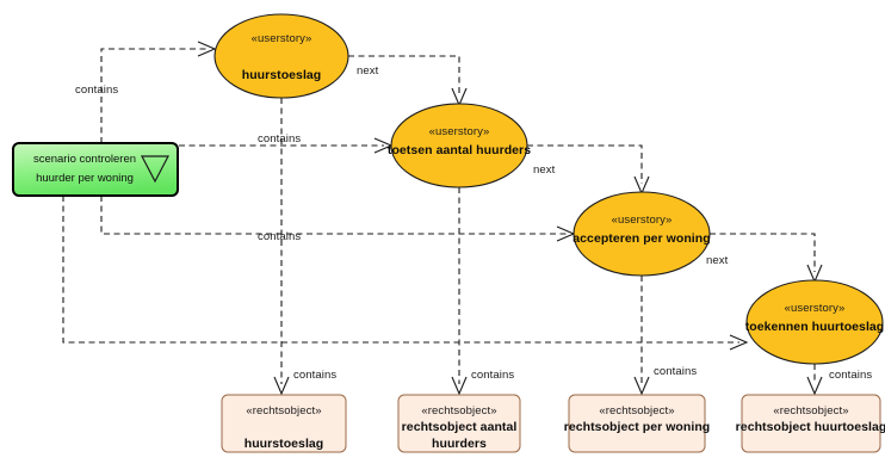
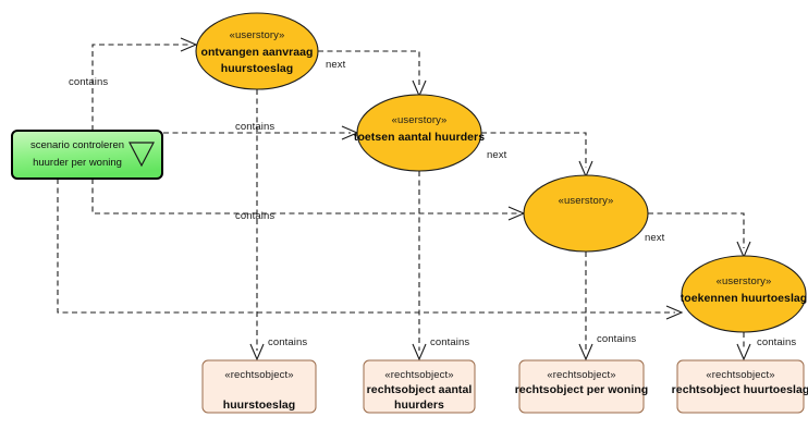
  contains
  contains
  contains
  next
  next
  next
  contains
  contains
  contains
  contains
  scenario controleren
  huurder per woning
  «userstory»
+ ontvangen aanvraag
  huurstoeslag
  «userstory»
  toetsen aantal huurders
  «userstory»
- accepteren per woning
  «userstory»
  toekennen huurtoeslag
  «rechtsobject»
  huurstoeslag
  «rechtsobject»
  rechtsobject aantal
  huurders
  «rechtsobject»
  rechtsobject per woning
  «rechtsobject»
  rechtsobject huurtoeslag
